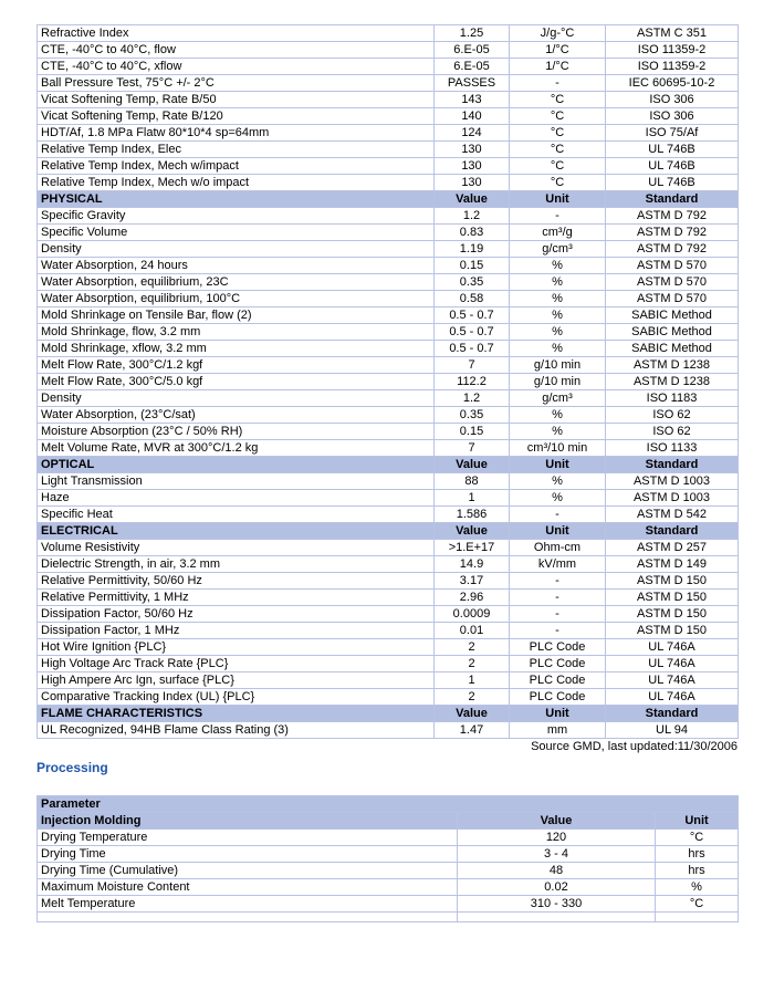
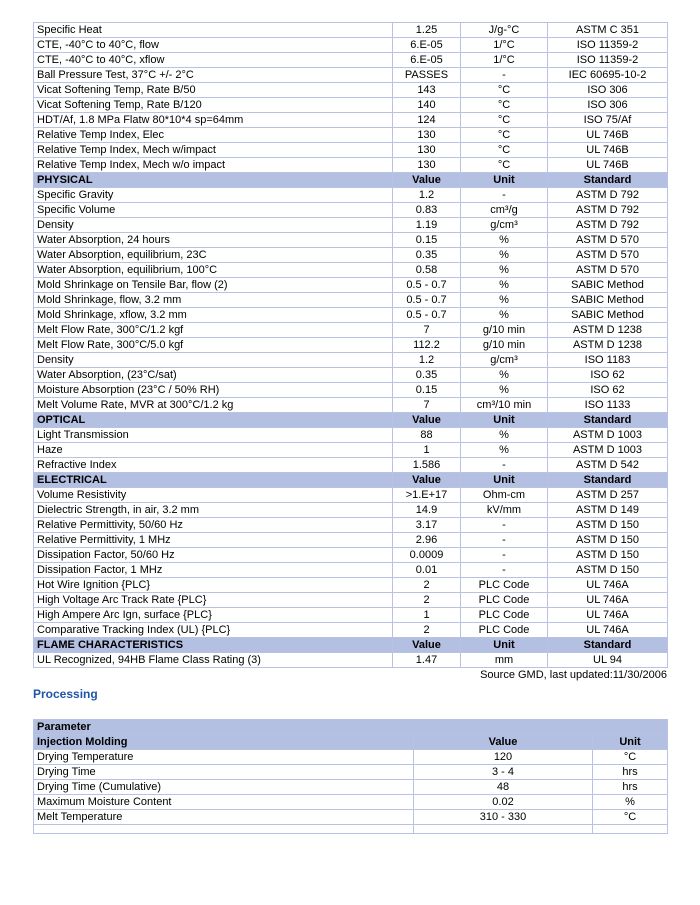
- Refractive Index	1.25	J/g-°C	ASTM C 351
+ Specific Heat	1.25	J/g-°C	ASTM C 351
  CTE, -40°C to 40°C, flow	6.E-05	1/°C	ISO 11359-2
  CTE, -40°C to 40°C, xflow	6.E-05	1/°C	ISO 11359-2
- Ball Pressure Test, 75°C +/- 2°C	PASSES	-	IEC 60695-10-2
+ Ball Pressure Test, 37°C +/- 2°C	PASSES	-	IEC 60695-10-2
  Vicat Softening Temp, Rate B/50	143	°C	ISO 306
  Vicat Softening Temp, Rate B/120	140	°C	ISO 306
  HDT/Af, 1.8 MPa Flatw 80*10*4 sp=64mm	124	°C	ISO 75/Af
  Relative Temp Index, Elec	130	°C	UL 746B
  Relative Temp Index, Mech w/impact	130	°C	UL 746B
  Relative Temp Index, Mech w/o impact	130	°C	UL 746B
  PHYSICAL	Value	Unit	Standard
  Specific Gravity	1.2	-	ASTM D 792
  Specific Volume	0.83	cm³/g	ASTM D 792
  Density	1.19	g/cm³	ASTM D 792
  Water Absorption, 24 hours	0.15	%	ASTM D 570
  Water Absorption, equilibrium, 23C	0.35	%	ASTM D 570
  Water Absorption, equilibrium, 100°C	0.58	%	ASTM D 570
  Mold Shrinkage on Tensile Bar, flow (2)	0.5 - 0.7	%	SABIC Method
  Mold Shrinkage, flow, 3.2 mm	0.5 - 0.7	%	SABIC Method
  Mold Shrinkage, xflow, 3.2 mm	0.5 - 0.7	%	SABIC Method
  Melt Flow Rate, 300°C/1.2 kgf	7	g/10 min	ASTM D 1238
  Melt Flow Rate, 300°C/5.0 kgf	112.2	g/10 min	ASTM D 1238
  Density	1.2	g/cm³	ISO 1183
  Water Absorption, (23°C/sat)	0.35	%	ISO 62
  Moisture Absorption (23°C / 50% RH)	0.15	%	ISO 62
  Melt Volume Rate, MVR at 300°C/1.2 kg	7	cm³/10 min	ISO 1133
  OPTICAL	Value	Unit	Standard
  Light Transmission	88	%	ASTM D 1003
  Haze	1	%	ASTM D 1003
- Specific Heat	1.586	-	ASTM D 542
+ Refractive Index	1.586	-	ASTM D 542
  ELECTRICAL	Value	Unit	Standard
  Volume Resistivity	>1.E+17	Ohm-cm	ASTM D 257
  Dielectric Strength, in air, 3.2 mm	14.9	kV/mm	ASTM D 149
  Relative Permittivity, 50/60 Hz	3.17	-	ASTM D 150
  Relative Permittivity, 1 MHz	2.96	-	ASTM D 150
  Dissipation Factor, 50/60 Hz	0.0009	-	ASTM D 150
  Dissipation Factor, 1 MHz	0.01	-	ASTM D 150
  Hot Wire Ignition {PLC}	2	PLC Code	UL 746A
  High Voltage Arc Track Rate {PLC}	2	PLC Code	UL 746A
  High Ampere Arc Ign, surface {PLC}	1	PLC Code	UL 746A
  Comparative Tracking Index (UL) {PLC}	2	PLC Code	UL 746A
  FLAME CHARACTERISTICS	Value	Unit	Standard
  UL Recognized, 94HB Flame Class Rating (3)	1.47	mm	UL 94
  Source GMD, last updated:11/30/2006
  Processing
  Parameter
  Injection Molding	Value	Unit
  Drying Temperature	120	°C
  Drying Time	3 - 4	hrs
  Drying Time (Cumulative)	48	hrs
  Maximum Moisture Content	0.02	%
  Melt Temperature	310 - 330	°C
